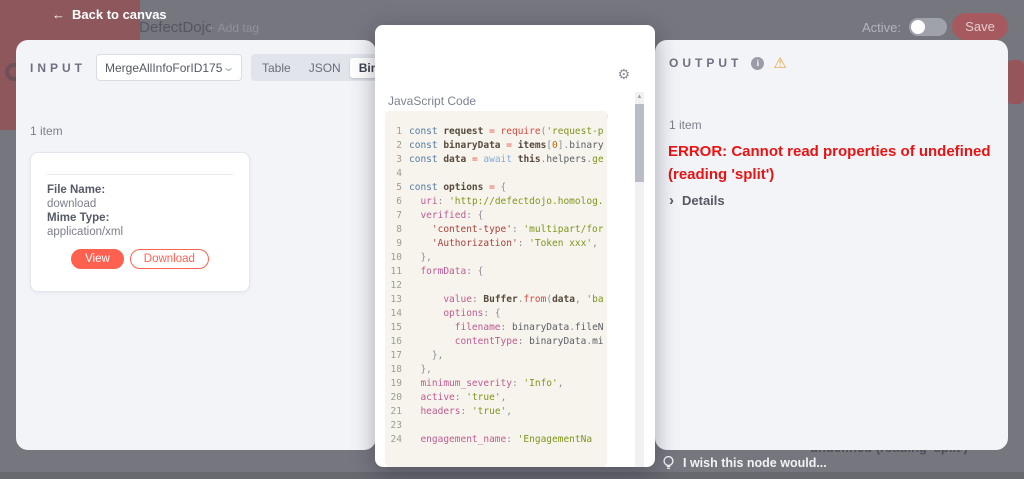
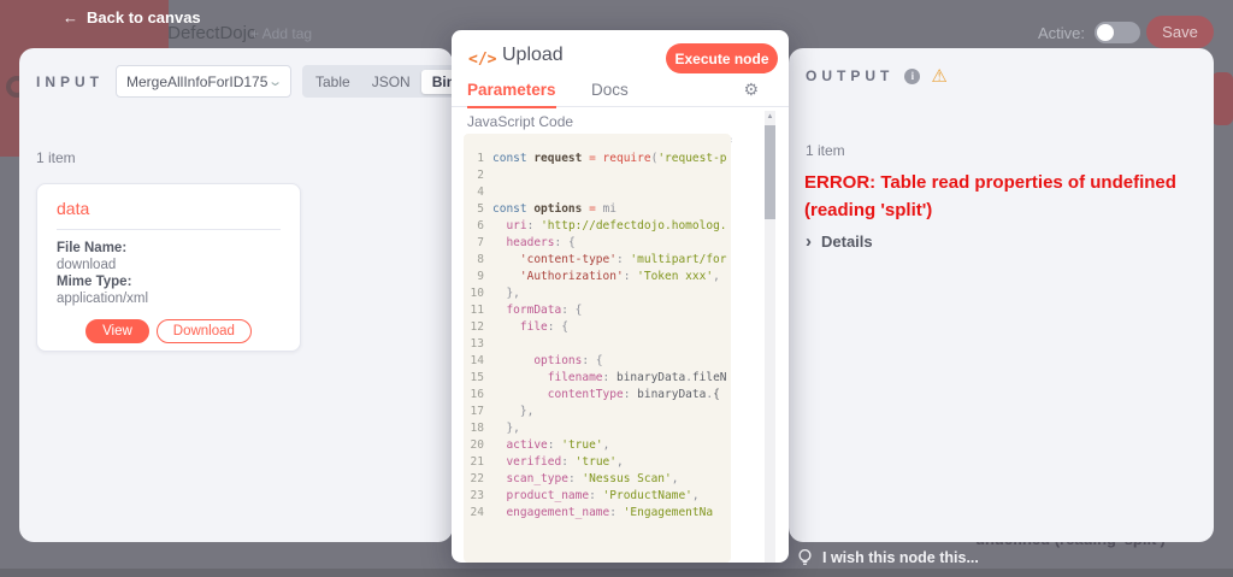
  + Add tag
  ←
  Back to canvas
  Active:
  Save
  INPUT
  MergeAllInfoForID175
  ⌄
  Table
  JSON
  1 item
+ data
  File Name:
  download
  Mime Type:
  application/xml
  View
  Download
  OUTPUT
  i
  ⚠
  1 item
- ERROR: Cannot read properties of undefined (reading 'split')
+ ERROR: Table read properties of undefined (reading 'split')
  ›
  Details
+ </>
+ Upload
+ Execute node
+ Parameters
+ Docs
  ⚙
  JavaScript Code
  1
  const request = require('request-p
  2
- const binaryData = items[0].binary
- 3
- const data = await this.helpers.ge
  4
  5
- const options = {
+ const options = mi
  6
  uri: 'http://defectdojo.homolog.
  7
- verified: {
+ headers: {
  8
  'content-type': 'multipart/for
  9
  'Authorization': 'Token xxx',
  10
  },
  11
  formData: {
  12
+ file: {
  13
- value: Buffer.from(data, 'ba
  14
  options: {
  15
  filename: binaryData.fileN
  16
- contentType: binaryData.mi
+ contentType: binaryData.{
  17
  },
  18
  },
- 19
- minimum_severity: 'Info',
  20
  active: 'true',
  21
- headers: 'true',
+ verified: 'true',
+ 22
+ scan_type: 'Nessus Scan',
  23
+ product_name: 'ProductName',
  24
  engagement_name: 'EngagementNa
- I wish this node would...
+ I wish this node this...
